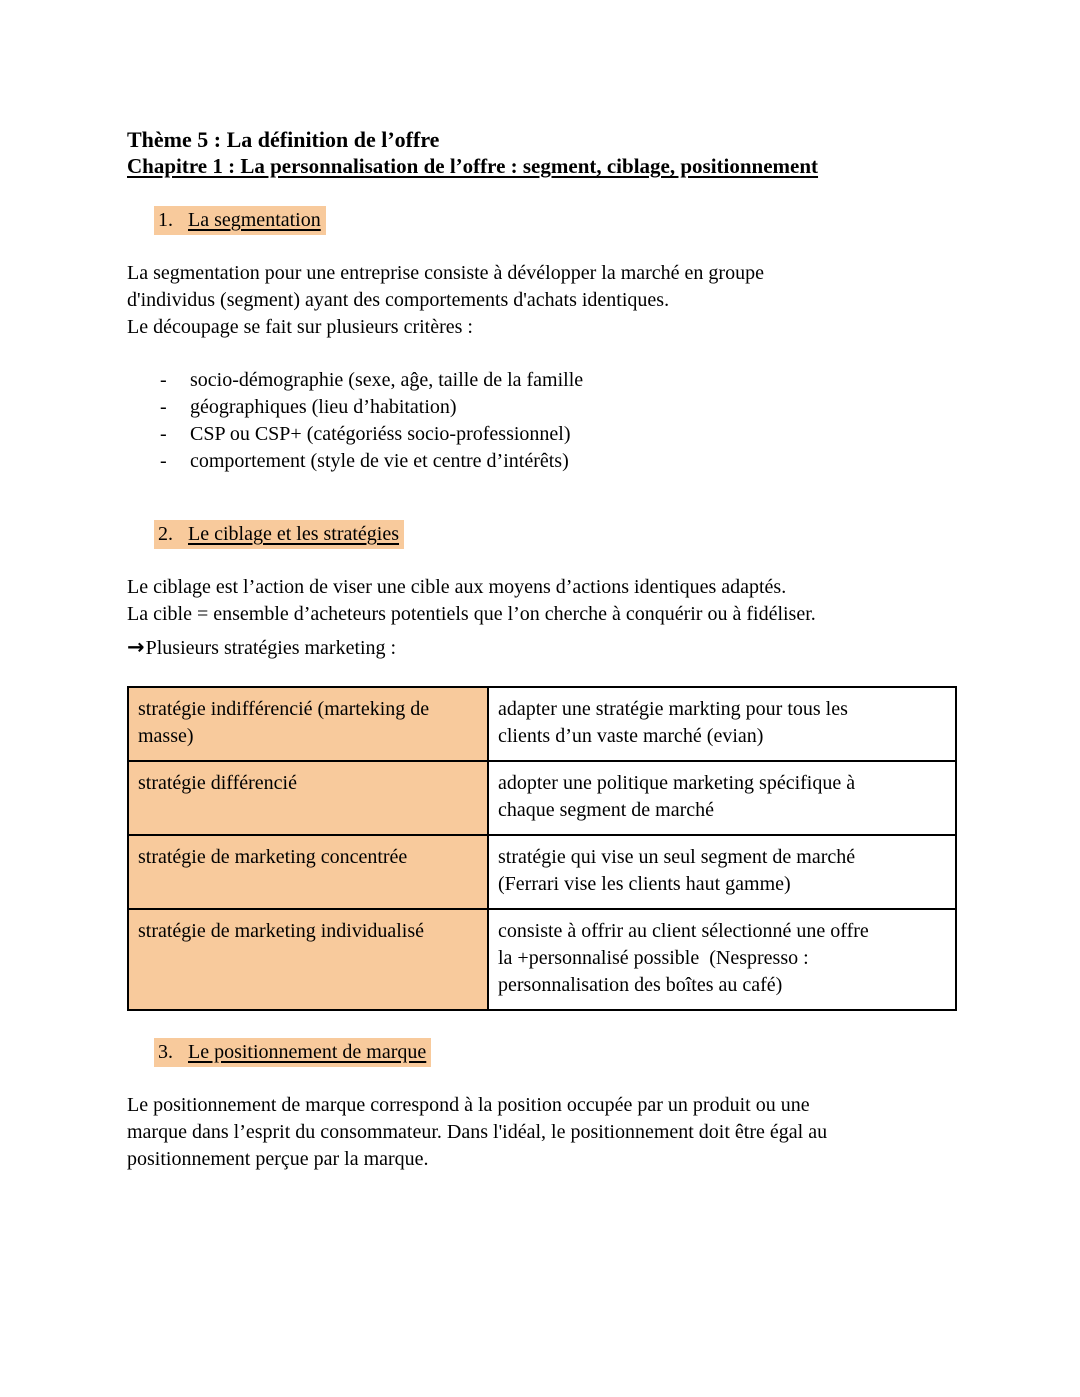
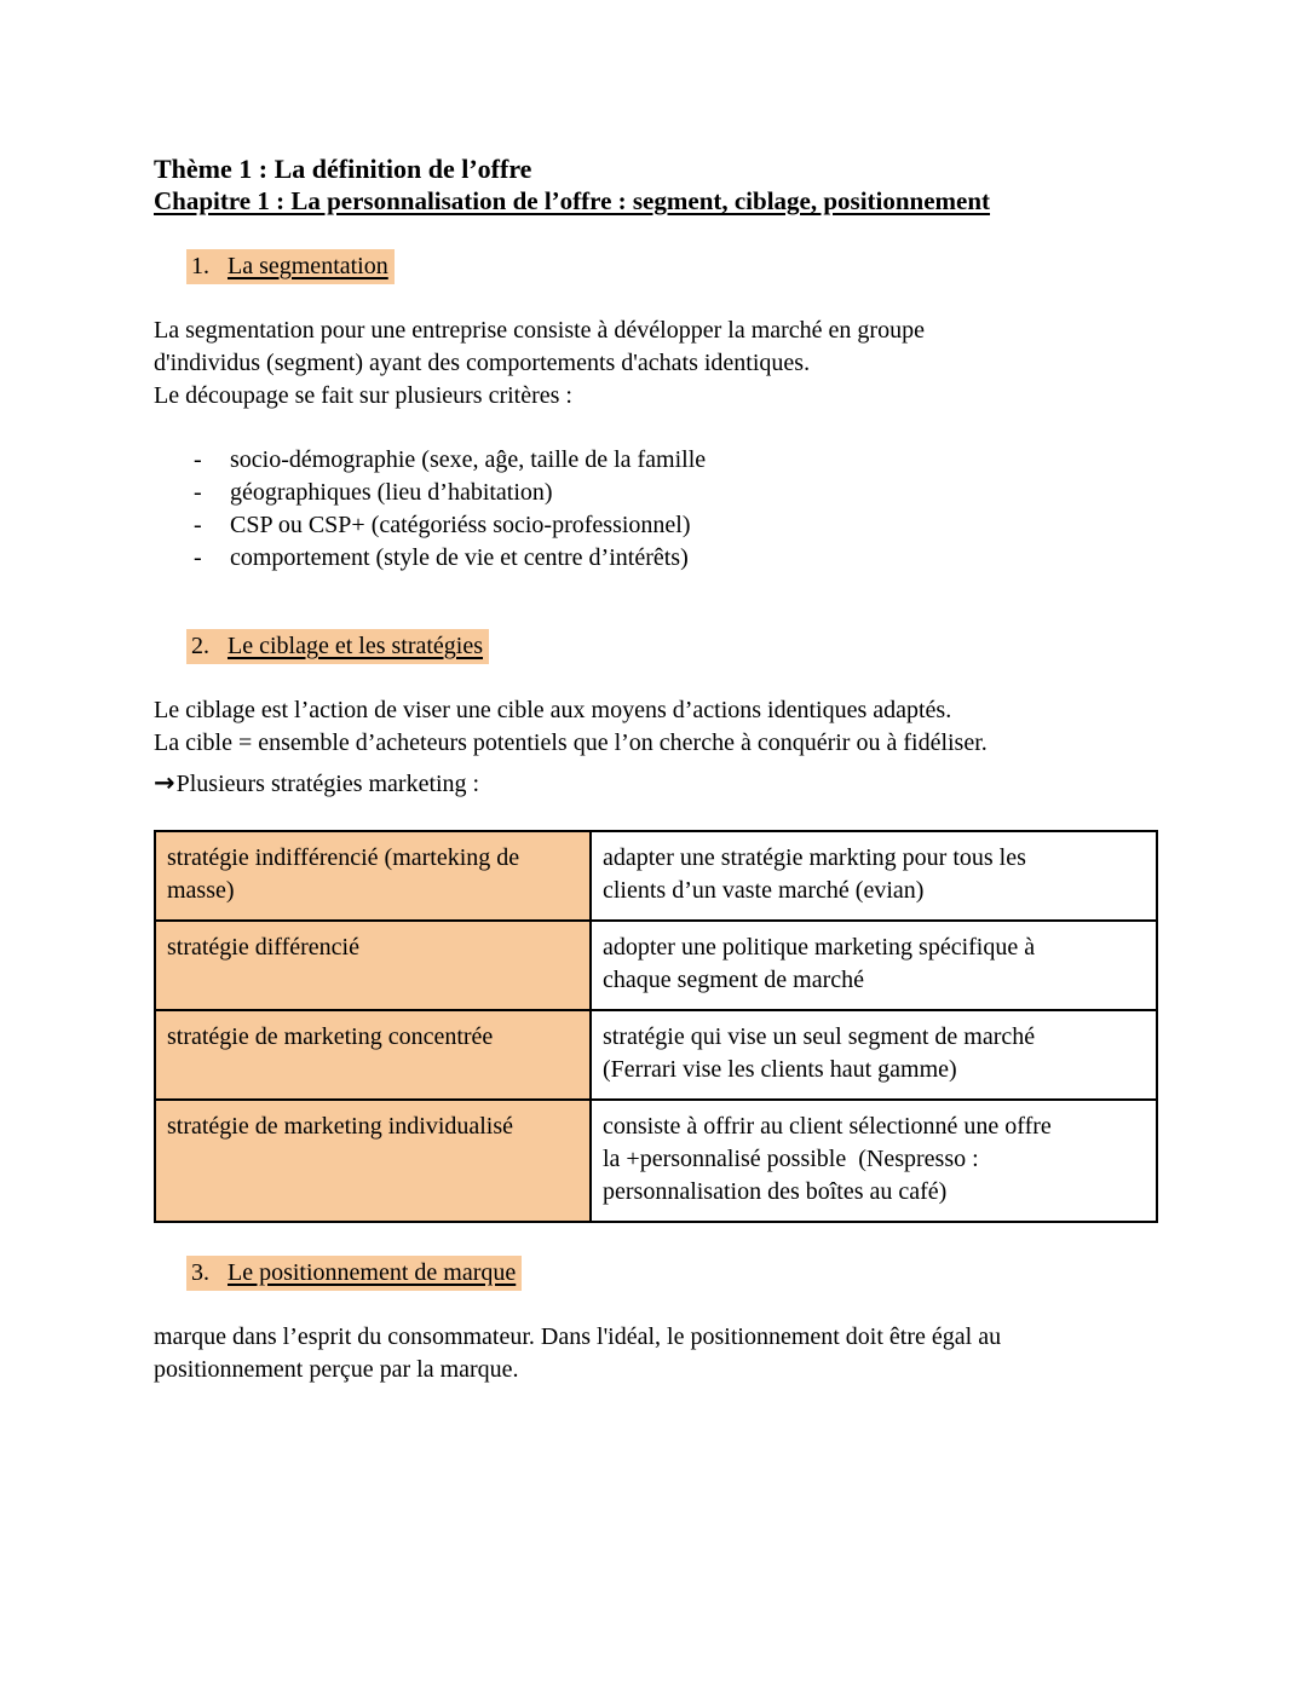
- Thème 5 : La définition de l’offre
+ Thème 1 : La définition de l’offre
  Chapitre 1 : La personnalisation de l’offre : segment, ciblage, positionnement
  1. La segmentation
  La segmentation pour une entreprise consiste à dévélopper la marché en groupe
  d'individus (segment) ayant des comportements d'achats identiques.
  Le découpage se fait sur plusieurs critères :
  - socio-démographie (sexe, aĝe, taille de la famille
  - géographiques (lieu d’habitation)
  - CSP ou CSP+ (catégoriéss socio-professionnel)
  - comportement (style de vie et centre d’intérêts)
  2. Le ciblage et les stratégies
  Le ciblage est l’action de viser une cible aux moyens d’actions identiques adaptés.
  La cible = ensemble d’acheteurs potentiels que l’on cherche à conquérir ou à fidéliser.
  →Plusieurs stratégies marketing :
  stratégie indifférencié (marteking de masse)	adapter une stratégie markting pour tous les clients d’un vaste marché (evian)
  stratégie différencié	adopter une politique marketing spécifique à chaque segment de marché
  stratégie de marketing concentrée	stratégie qui vise un seul segment de marché (Ferrari vise les clients haut gamme)
  stratégie de marketing individualisé	consiste à offrir au client sélectionné une offre la +personnalisé possible (Nespresso : personnalisation des boîtes au café)
  3. Le positionnement de marque
- Le positionnement de marque correspond à la position occupée par un produit ou une
  marque dans l’esprit du consommateur. Dans l'idéal, le positionnement doit être égal au
  positionnement perçue par la marque.
